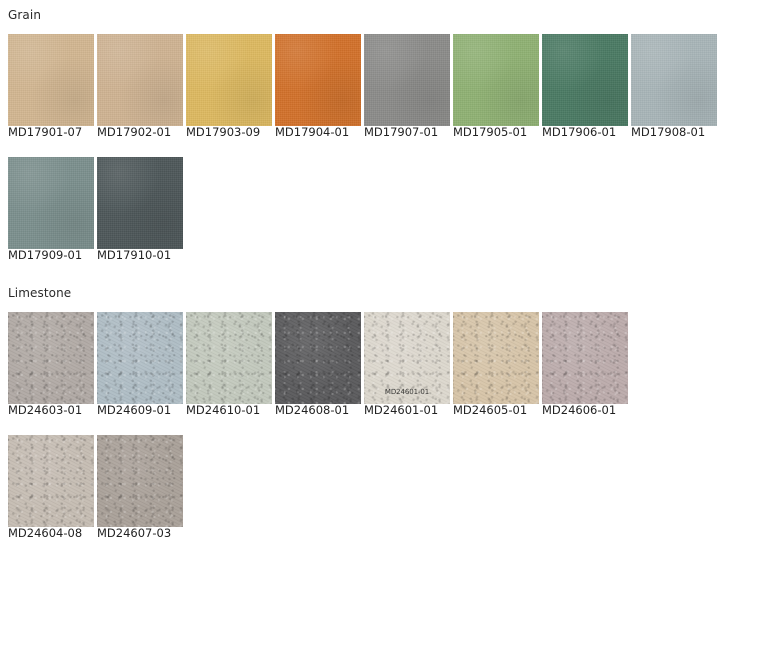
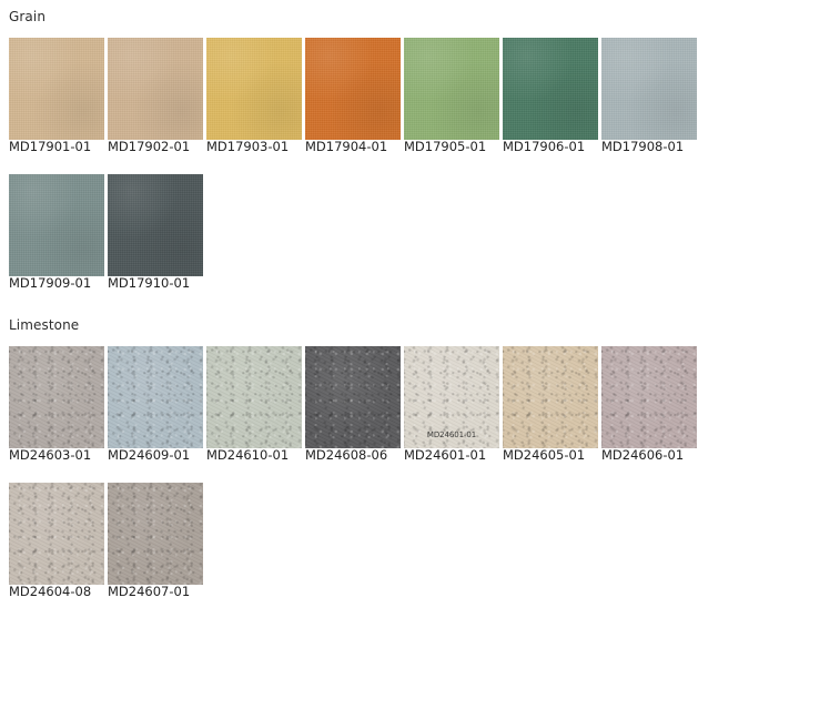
  Grain
- MD17901-07
+ MD17901-01
  MD17902-01
- MD17903-09
+ MD17903-01
  MD17904-01
- MD17907-01
  MD17905-01
  MD17906-01
  MD17908-01
  MD17909-01
  MD17910-01
  Limestone
  MD24603-01
  MD24609-01
  MD24610-01
- MD24608-01
+ MD24608-06
  MD24601-01
  MD24601-01
  MD24605-01
  MD24606-01
  MD24604-08
- MD24607-03
+ MD24607-01
